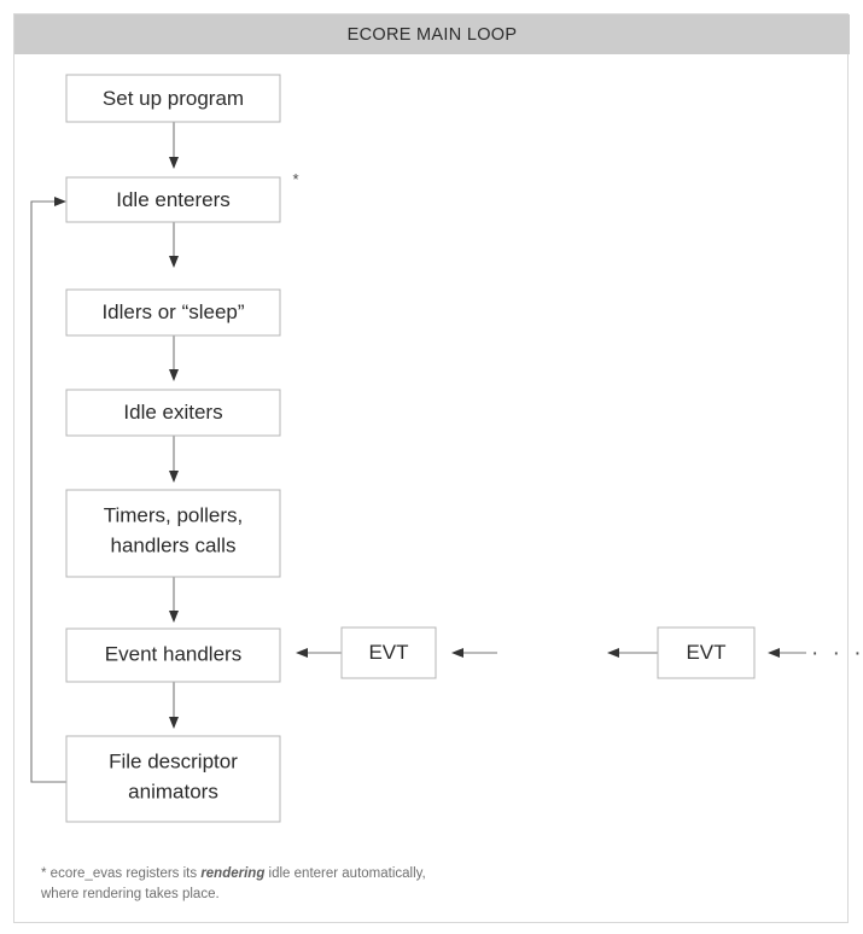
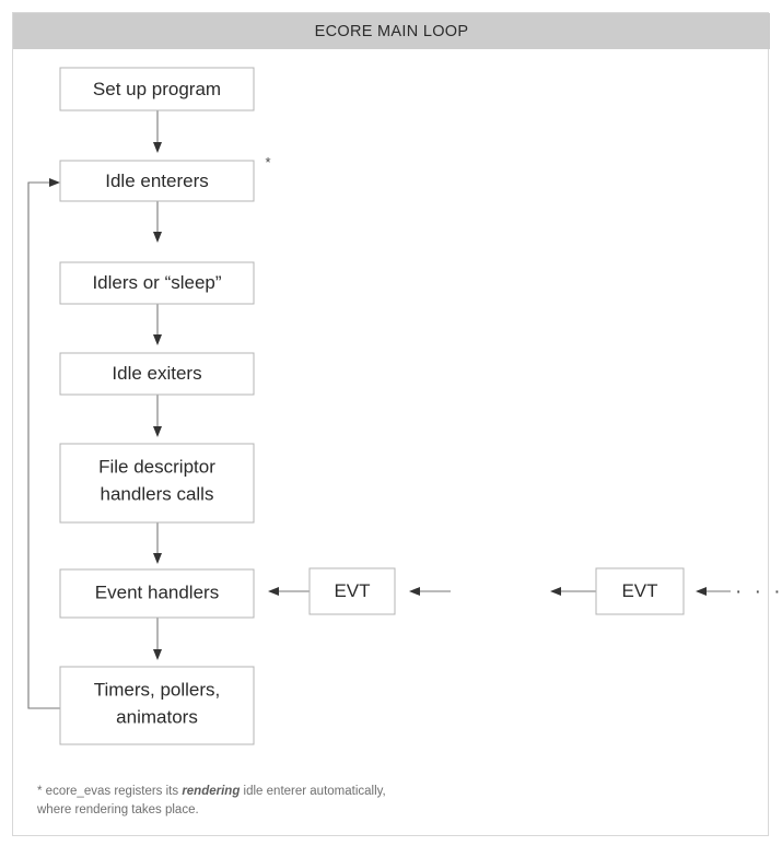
  ECORE MAIN LOOP
  Set up program
  Idle enterers
  *
  Idlers or “sleep”
  Idle exiters
- Timers, pollers,
+ File descriptor
  handlers calls
  Event handlers
- File descriptor
+ Timers, pollers,
  animators
  EVT
  EVT
  · · ·
  * ecore_evas registers its rendering idle enterer automatically,
  where rendering takes place.
